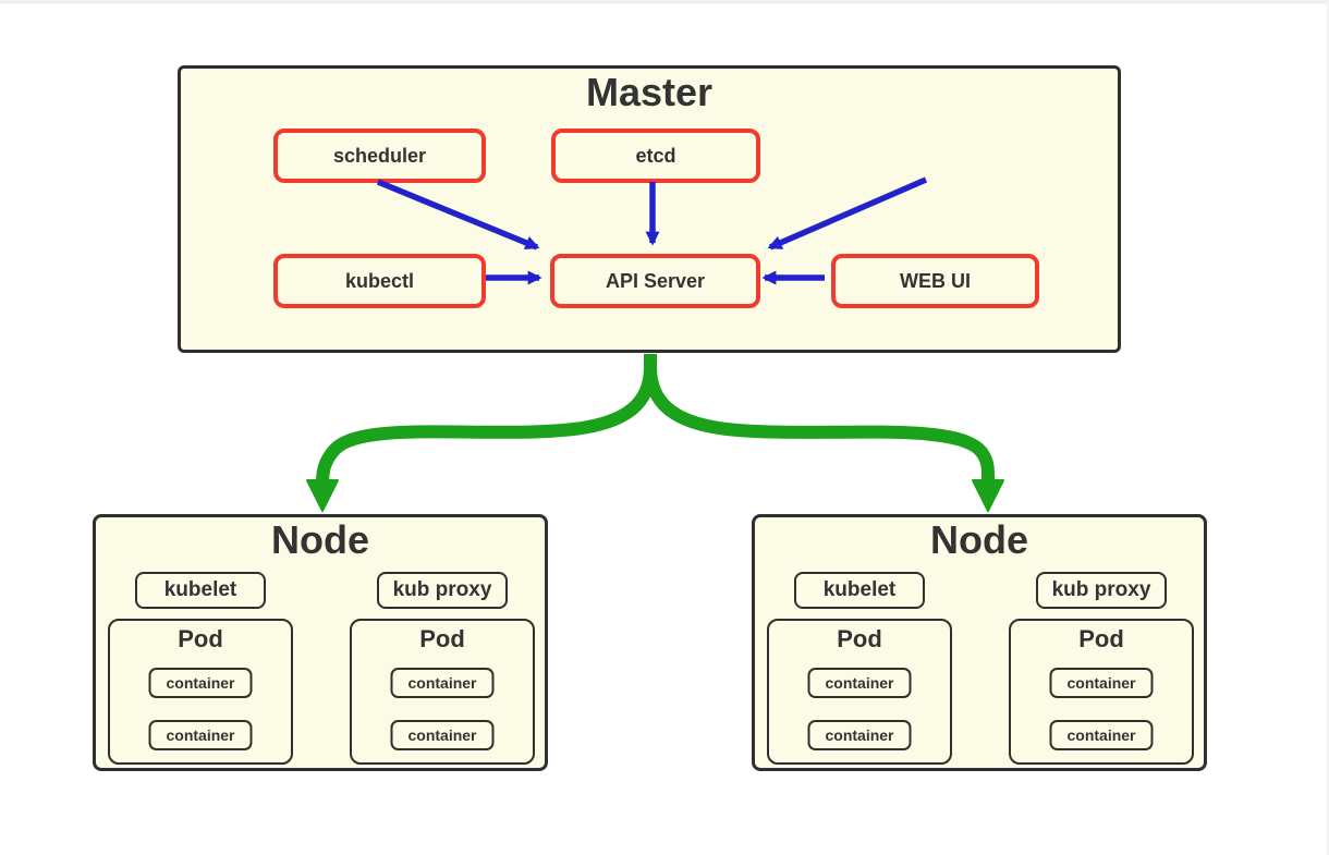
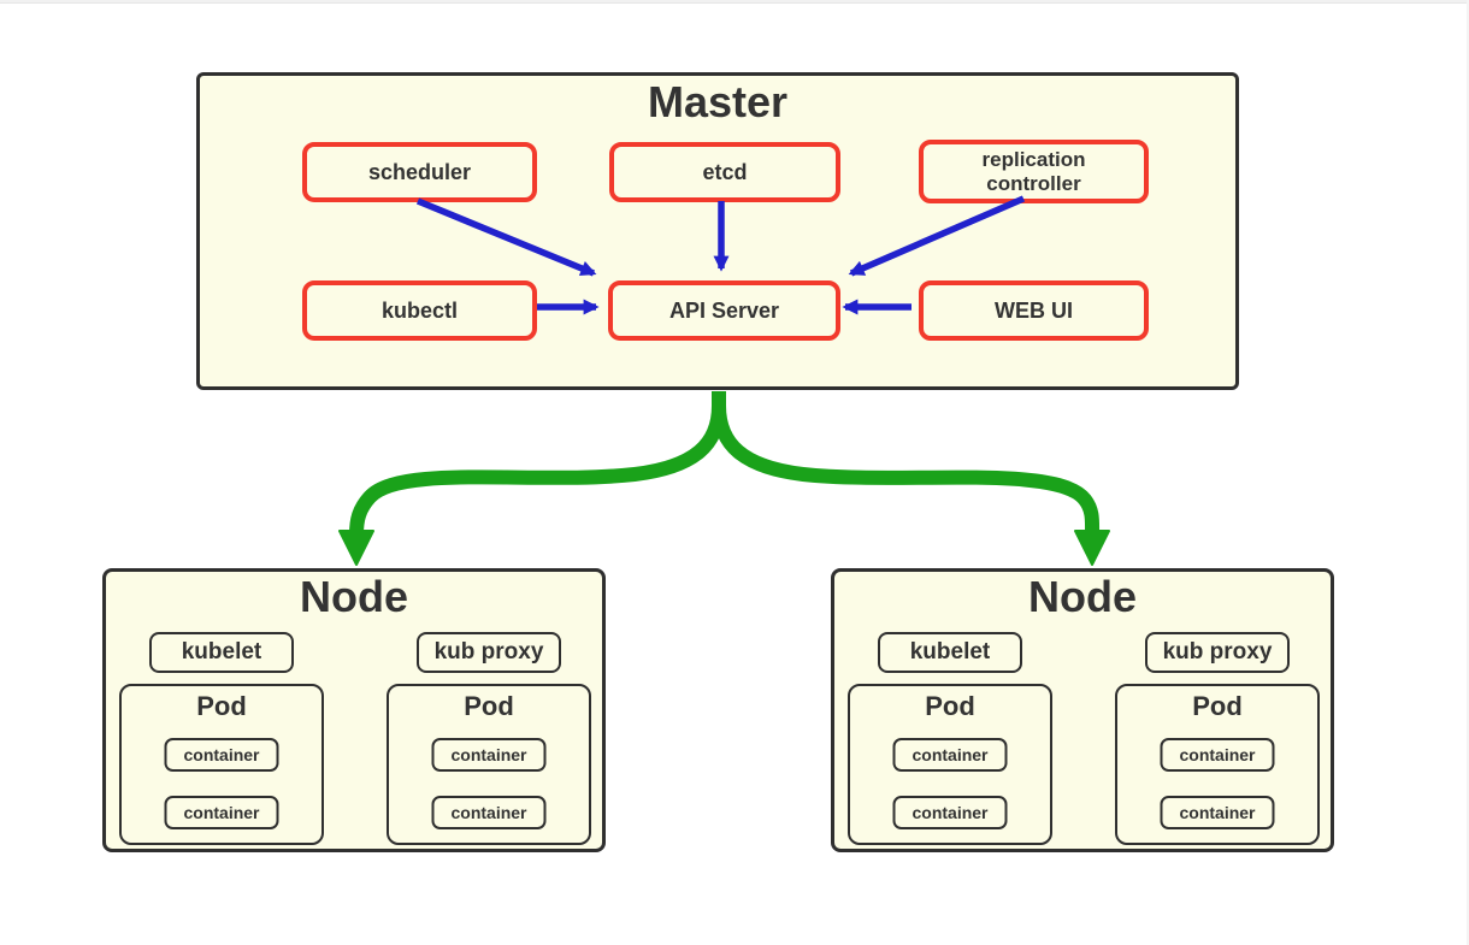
  Master
  scheduler
  etcd
+ replication controller
  kubectl
  API Server
  WEB UI
  Node
  kubelet
  kub proxy
  Pod
  container
  container
  Pod
  container
  container
  Node
  kubelet
  kub proxy
  Pod
  container
  container
  Pod
  container
  container
